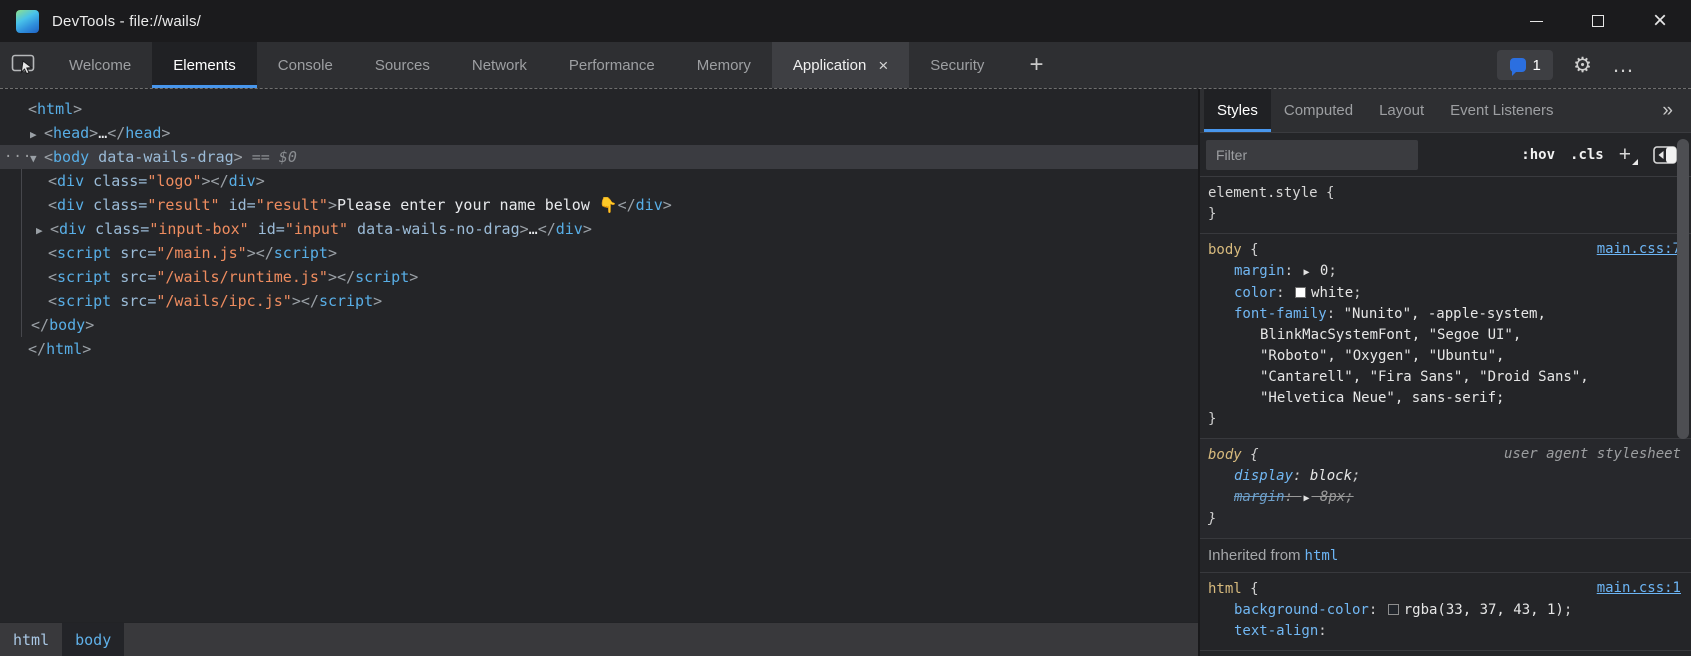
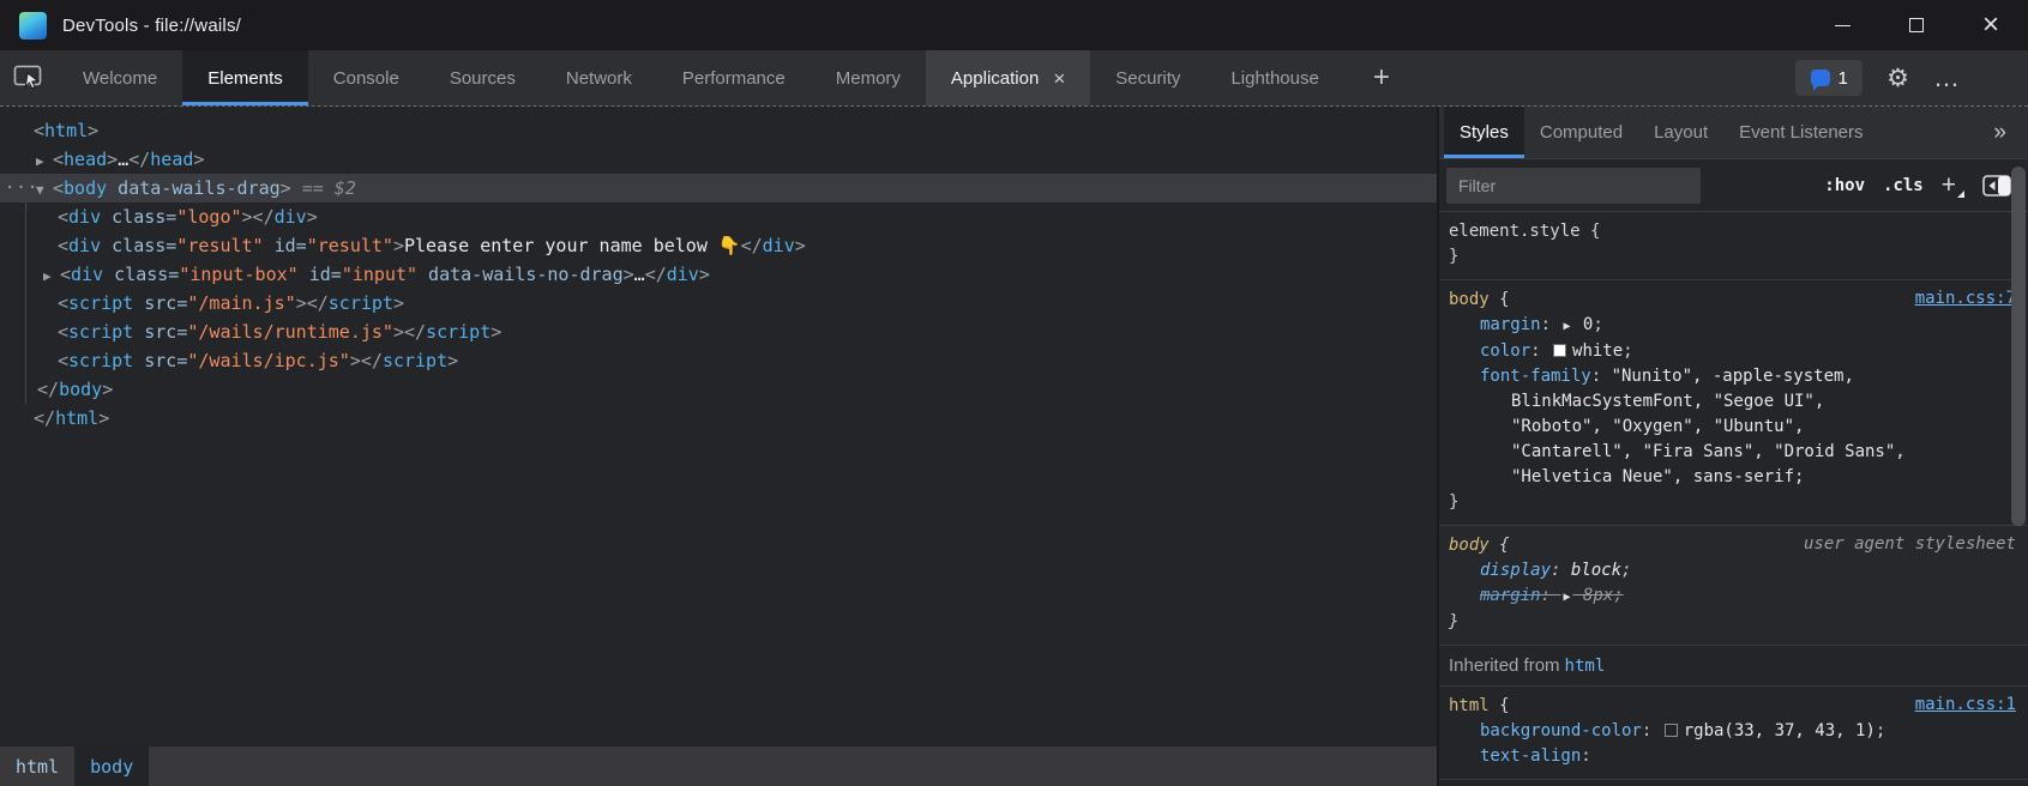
  DevTools - file://wails/
  ×
  Welcome
  Elements
  Console
  Sources
  Network
  Performance
  Memory
  Application
  ×
  Security
+ Lighthouse
  +
  1
  ⚙
  …
  <html>
  ▶ <head>…</head>
  ···
- ▼ <body data-wails-drag> == $0
+ ▼ <body data-wails-drag> == $2
  <div class="logo"></div>
  <div class="result" id="result">Please enter your name below 👇</div>
  ▶ <div class="input-box" id="input" data-wails-no-drag>…</div>
  <script src="/main.js"></script>
  <script src="/wails/runtime.js"></script>
  <script src="/wails/ipc.js"></script>
  </body>
  </html>
  html
  body
  Styles
  Computed
  Layout
  Event Listeners
  »
  Filter
  :hov
  .cls
  +
  element.style {
  }
  main.css:
  body {
  margin: ▶ 0;
  color: white;
  font-family: "Nunito", -apple-system,
  BlinkMacSystemFont, "Segoe UI",
  "Roboto", "Oxygen", "Ubuntu",
  "Cantarell", "Fira Sans", "Droid Sans",
  "Helvetica Neue", sans-serif;
  }
  user agent stylesheet
  body {
  display: block;
  margin: ▶ 8px;
  }
  Inherited from html
  main.css:1
  html {
  background-color: rgba(33, 37, 43, 1);
  text-align:
